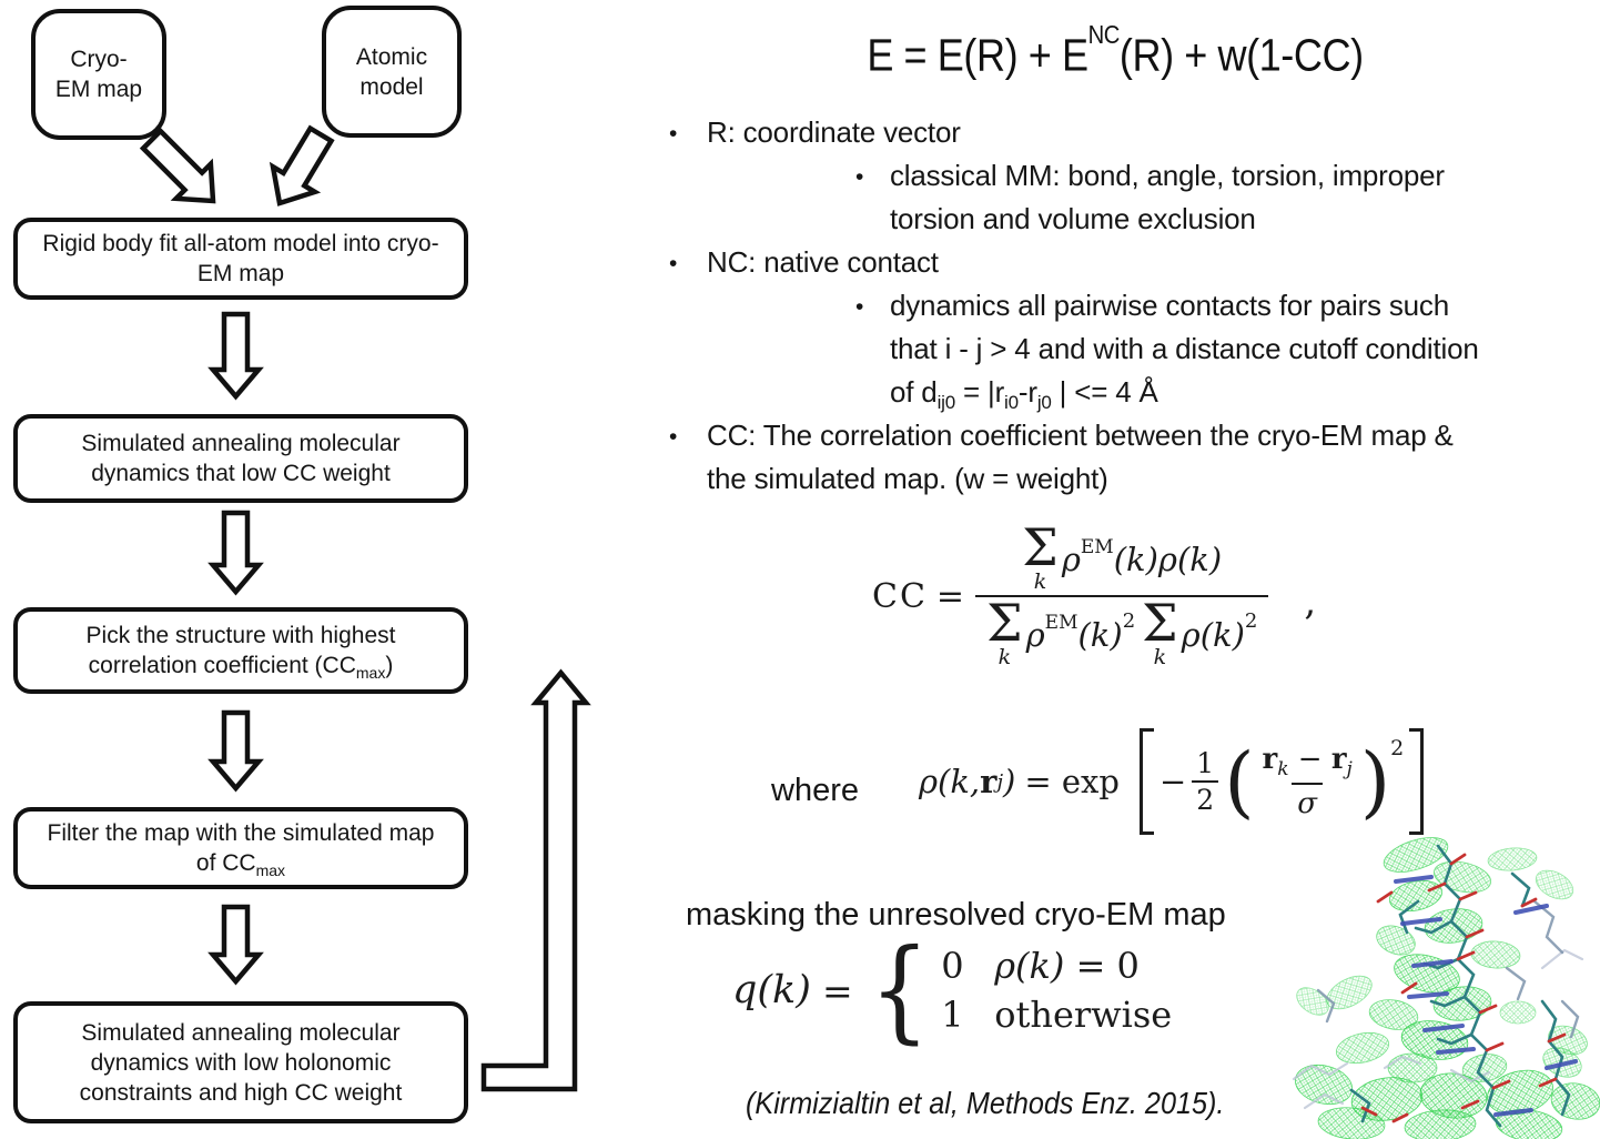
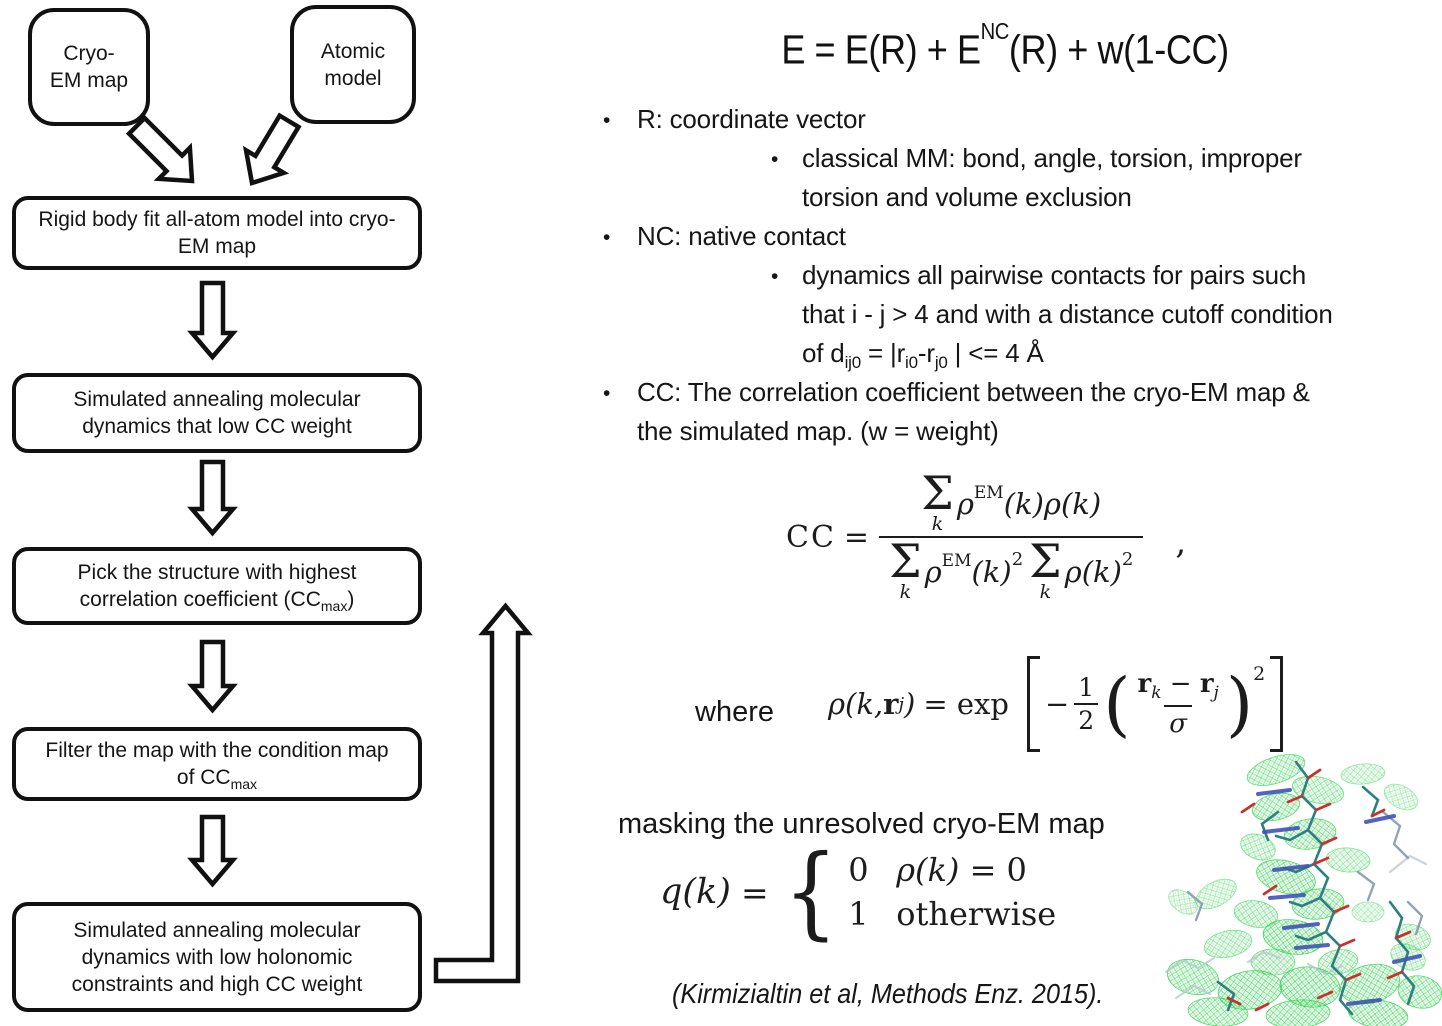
  Cryo-
  EM map
  Atomic
  model
  Rigid body fit all-atom model into cryo-
  EM map
  Simulated annealing molecular
  dynamics that low CC weight
  Pick the structure with highest
  correlation coefficient (CCmax)
- Filter the map with the simulated map
+ Filter the map with the condition map
  of CCmax
  Simulated annealing molecular
  dynamics with low holonomic
  constraints and high CC weight
  E = E(R) + ENC(R) + w(1-CC)
  •
  R: coordinate vector
  •
  classical MM: bond, angle, torsion, improper
  torsion and volume exclusion
  •
  NC: native contact
  •
  dynamics all pairwise contacts for pairs such
  that i - j > 4 and with a distance cutoff condition
  of dij0 = |ri0-rj0 | <= 4 Å
  •
  CC: The correlation coefficient between the cryo-EM map &
  the simulated map. (w = weight)
  CC
  =
  Σ
  k
  ρ
  EM
  (k)ρ(k)
  Σ
  k
  ρ
  EM
  (k)
  2
  Σ
  k
  ρ(k)
  2
  ,
  where
  ρ(k,
  r
  j
  )
  = exp
  −
  1
  2
  (
  rk − rj
  σ
  )
  2
  masking the unresolved cryo-EM map
  q(k)
  =
  {
  0
  ρ(k) = 0
  1
  otherwise
  (Kirmizialtin et al, Methods Enz. 2015).
